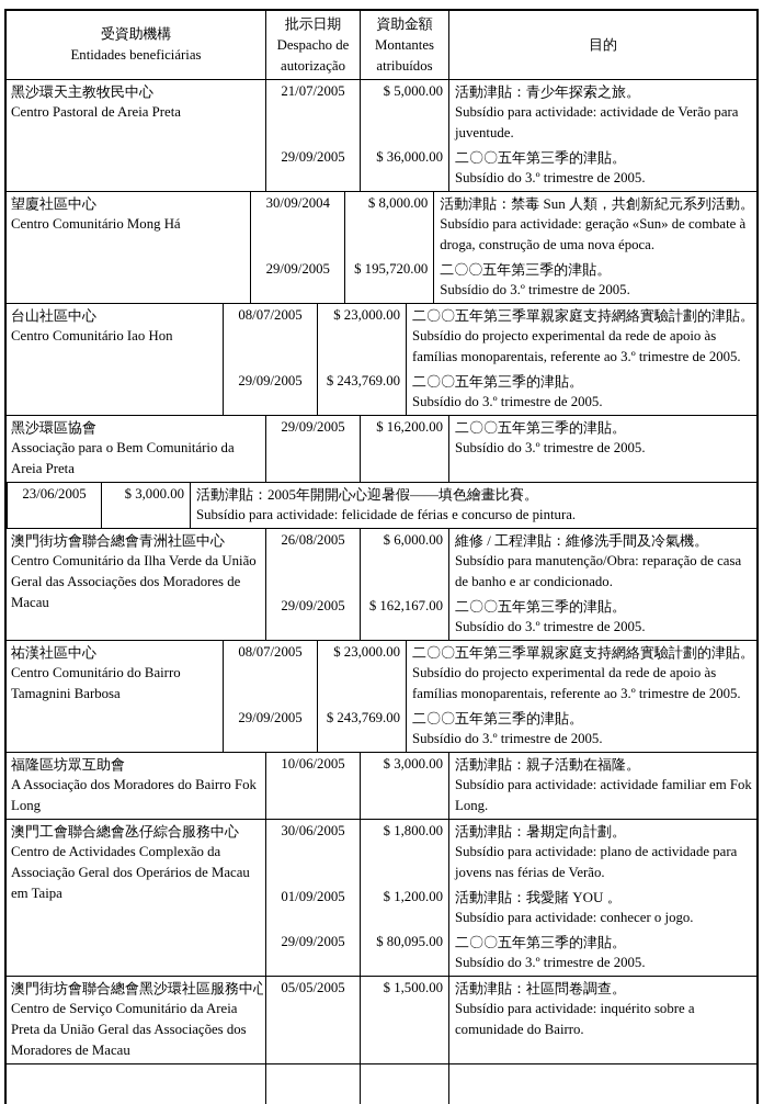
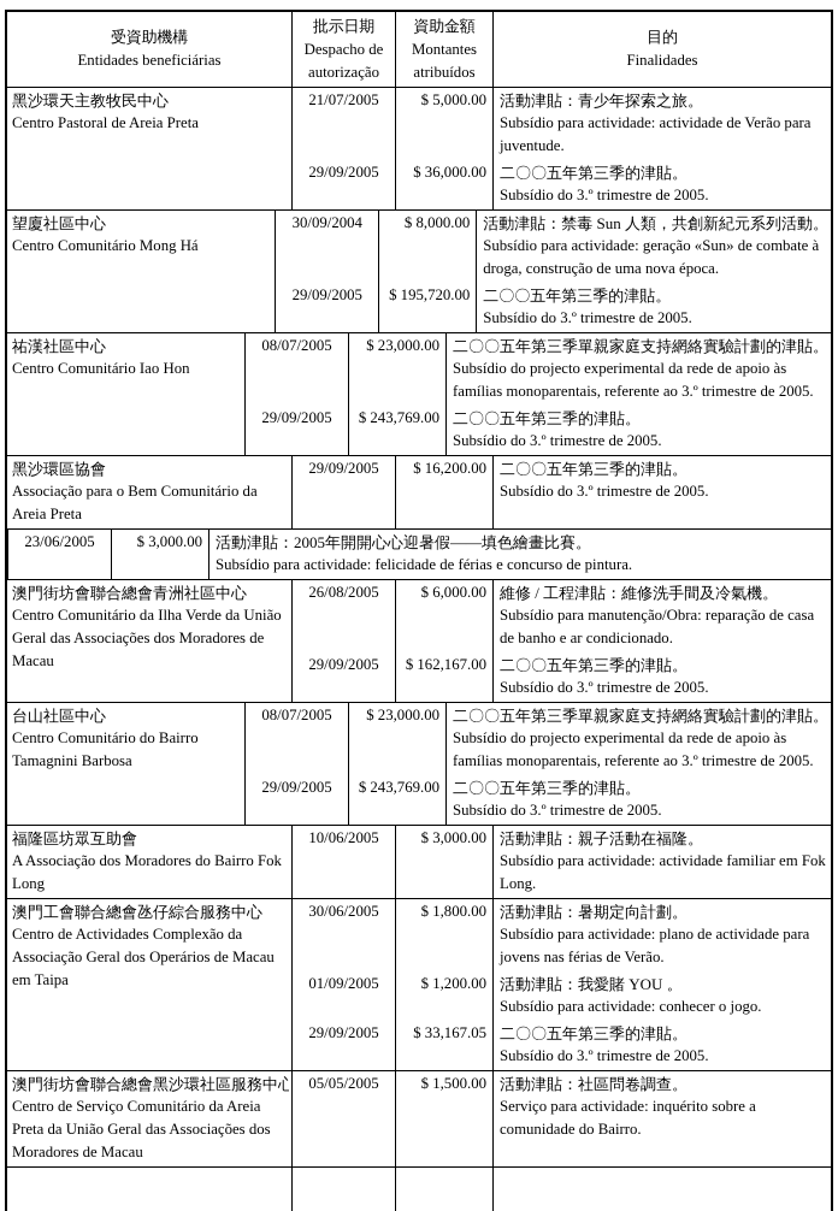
  受資助機構
  Entidades beneficiárias
  批示日期
  Despacho de
  autorização
  資助金額
  Montantes
  atribuídos
  目的
+ Finalidades
  黑沙環天主教牧民中心
  Centro Pastoral de Areia Preta
  21/07/2005
  $ 5,000.00
  活動津貼：青少年探索之旅。
  Subsídio para actividade: actividade de Verão para juventude.
  29/09/2005
  $ 36,000.00
  二〇〇五年第三季的津貼。
  Subsídio do 3.º trimestre de 2005.
  望廈社區中心
  Centro Comunitário Mong Há
  30/09/2004
  $ 8,000.00
  活動津貼：禁毒 Sun 人類，共創新紀元系列活動。
  Subsídio para actividade: geração «Sun» de combate à droga, construção de uma nova época.
  29/09/2005
  $ 195,720.00
  二〇〇五年第三季的津貼。
  Subsídio do 3.º trimestre de 2005.
- 台山社區中心
+ 祐漢社區中心
  Centro Comunitário Iao Hon
  08/07/2005
  $ 23,000.00
  二〇〇五年第三季單親家庭支持網絡實驗計劃的津貼。
  Subsídio do projecto experimental da rede de apoio às famílias monoparentais, referente ao 3.º trimestre de 2005.
  29/09/2005
  $ 243,769.00
  二〇〇五年第三季的津貼。
  Subsídio do 3.º trimestre de 2005.
  黑沙環區協會
  Associação para o Bem Comunitário da Areia Preta
  29/09/2005
  $ 16,200.00
  二〇〇五年第三季的津貼。
  Subsídio do 3.º trimestre de 2005.
  23/06/2005
  $ 3,000.00
  活動津貼：2005年開開心心迎暑假——填色繪畫比賽。
  Subsídio para actividade: felicidade de férias e concurso de pintura.
  澳門街坊會聯合總會青洲社區中心
  Centro Comunitário da Ilha Verde da União Geral das Associações dos Moradores de Macau
  26/08/2005
  $ 6,000.00
  維修 / 工程津貼：維修洗手間及冷氣機。
  Subsídio para manutenção/Obra: reparação de casa de banho e ar condicionado.
  29/09/2005
  $ 162,167.00
  二〇〇五年第三季的津貼。
  Subsídio do 3.º trimestre de 2005.
- 祐漢社區中心
+ 台山社區中心
  Centro Comunitário do Bairro Tamagnini Barbosa
  08/07/2005
  $ 23,000.00
  二〇〇五年第三季單親家庭支持網絡實驗計劃的津貼。
  Subsídio do projecto experimental da rede de apoio às famílias monoparentais, referente ao 3.º trimestre de 2005.
  29/09/2005
  $ 243,769.00
  二〇〇五年第三季的津貼。
  Subsídio do 3.º trimestre de 2005.
  福隆區坊眾互助會
  A Associação dos Moradores do Bairro Fok Long
  10/06/2005
  $ 3,000.00
  活動津貼：親子活動在福隆。
  Subsídio para actividade: actividade familiar em Fok Long.
  澳門工會聯合總會氹仔綜合服務中心
  Centro de Actividades Complexão da Associação Geral dos Operários de Macau em Taipa
  30/06/2005
  $ 1,800.00
  活動津貼：暑期定向計劃。
  Subsídio para actividade: plano de actividade para jovens nas férias de Verão.
  01/09/2005
  $ 1,200.00
  活動津貼：我愛賭 YOU 。
  Subsídio para actividade: conhecer o jogo.
  29/09/2005
- $ 80,095.00
+ $ 33,167.05
  二〇〇五年第三季的津貼。
  Subsídio do 3.º trimestre de 2005.
  澳門街坊會聯合總會黑沙環社區服務中心
  Centro de Serviço Comunitário da Areia Preta da União Geral das Associações dos Moradores de Macau
  05/05/2005
  $ 1,500.00
  活動津貼：社區問卷調查。
- Subsídio para actividade: inquérito sobre a comunidade do Bairro.
+ Serviço para actividade: inquérito sobre a comunidade do Bairro.
